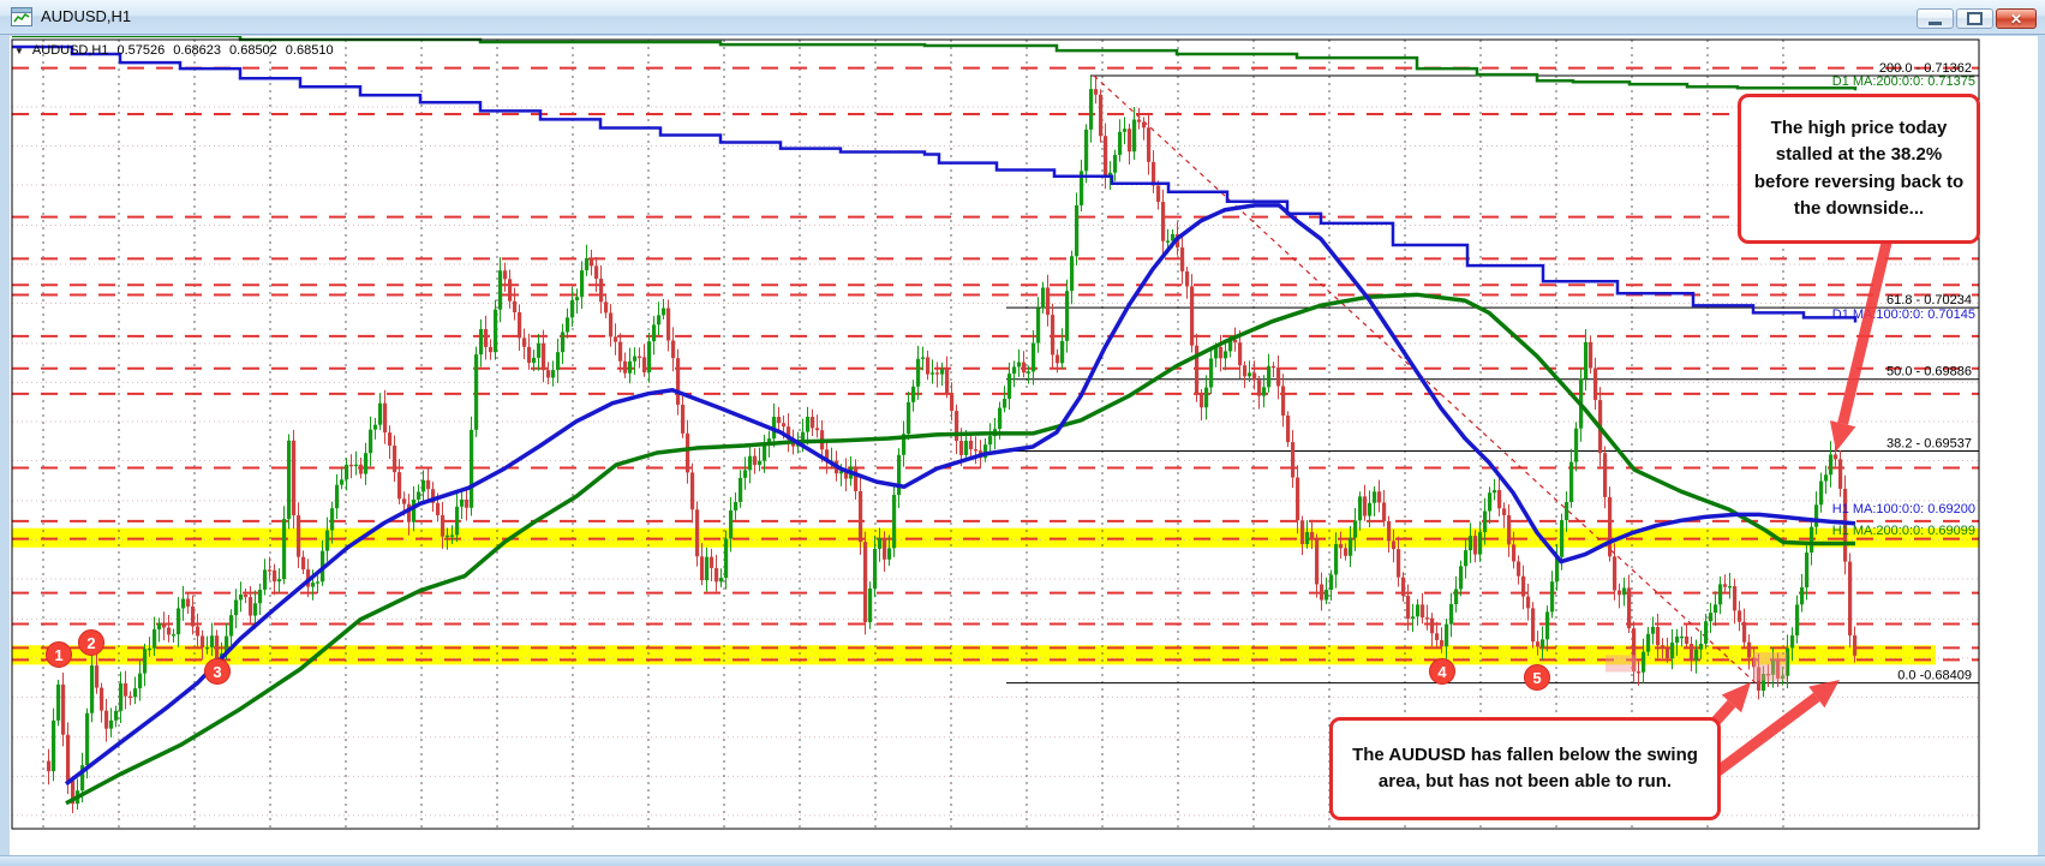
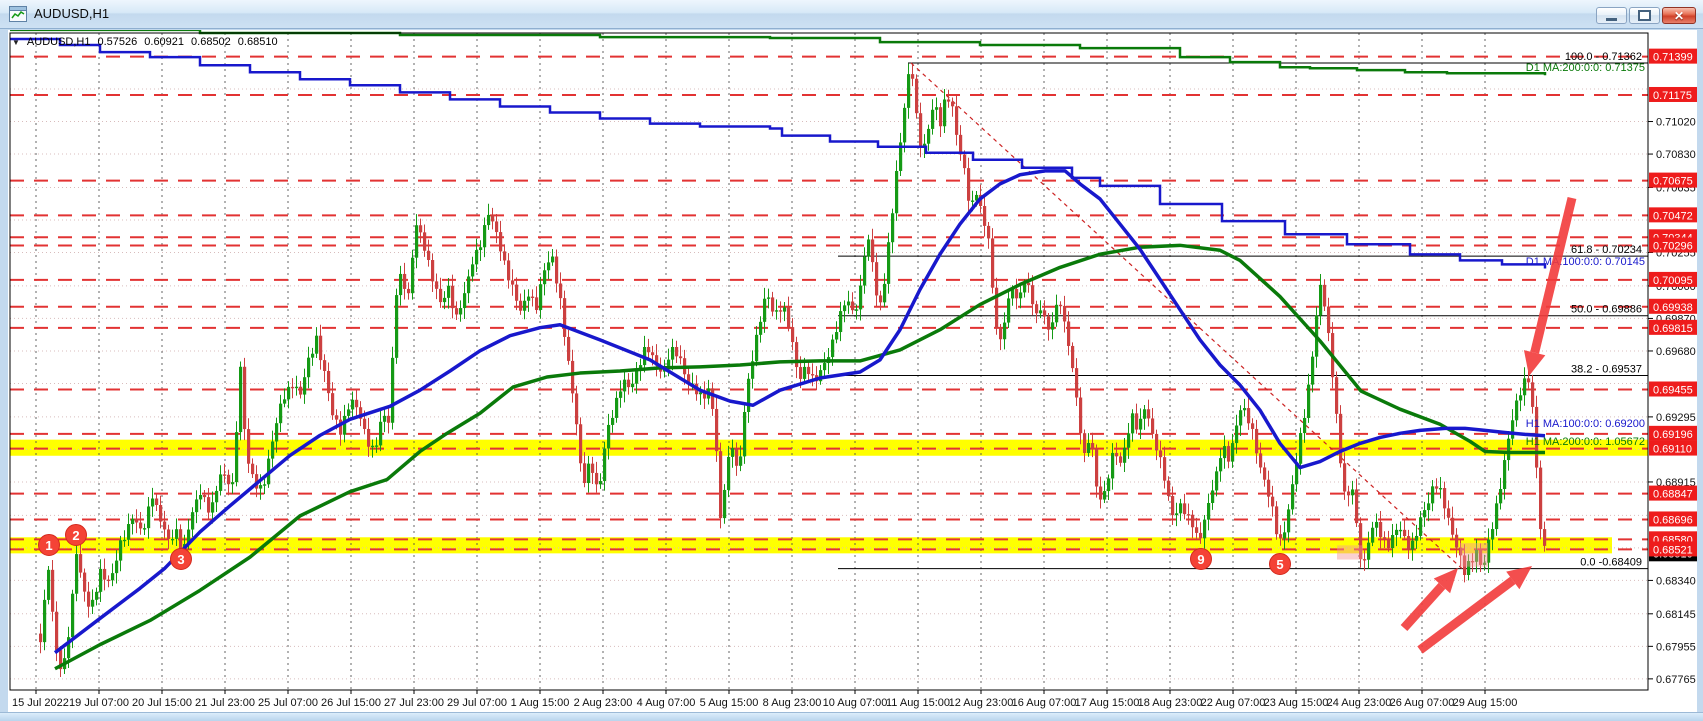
  AUDUSD,H1
  ✕
+ 0.71020
+ 0.70830
+ 0.70635
+ 0.70255
+ 0.69870
+ 0.69680
+ 0.69295
+ 0.68915
+ 0.68340
+ 0.68145
+ 0.67955
+ 0.67765
+ 0.71399
+ 0.71175
+ 0.70675
+ 0.70472
+ 0.70296
+ 0.70095
+ 0.69938
+ 0.69815
+ 0.69455
+ 0.69196
+ 0.69110
+ 0.68847
+ 0.68696
+ 0.68580
+ 0.68521
+ 15 Jul 2022
+ 19 Jul 07:00
+ 20 Jul 15:00
+ 21 Jul 23:00
+ 25 Jul 07:00
+ 26 Jul 15:00
+ 27 Jul 23:00
+ 29 Jul 07:00
+ 1 Aug 15:00
+ 2 Aug 23:00
+ 4 Aug 07:00
+ 5 Aug 15:00
+ 8 Aug 23:00
+ 10 Aug 07:00
+ 11 Aug 15:00
+ 12 Aug 23:00
+ 16 Aug 07:00
+ 17 Aug 15:00
+ 18 Aug 23:00
+ 22 Aug 07:00
+ 23 Aug 15:00
+ 24 Aug 23:00
+ 26 Aug 07:00
+ 29 Aug 15:00
- 200.0 - 0.71362
+ 100.0 - 0.71362
  61.8 - 0.70234
  50.0 - 0.69886
  38.2 - 0.69537
  0.0 -0.68409
  D1 MA:200:0:0: 0.71375
  D1 M100:0:0: 0.70145
  H1 MA:100:0:0: 0.69200
- H1 MA:200:0:0: 0.69099
+ H1 MA:200:0:0: 1.05672
  ▼
  AUDUSD,H1
  0.57526
- 0.68623
+ 0.60921
  0.68502
  0.68510
- The high price today stalled at the 38.2% before reversing back to the downside...
- The AUDUSD has fallen below the swing area, but has not been able to run.
  1
  2
  3
- 4
+ 9
  5
